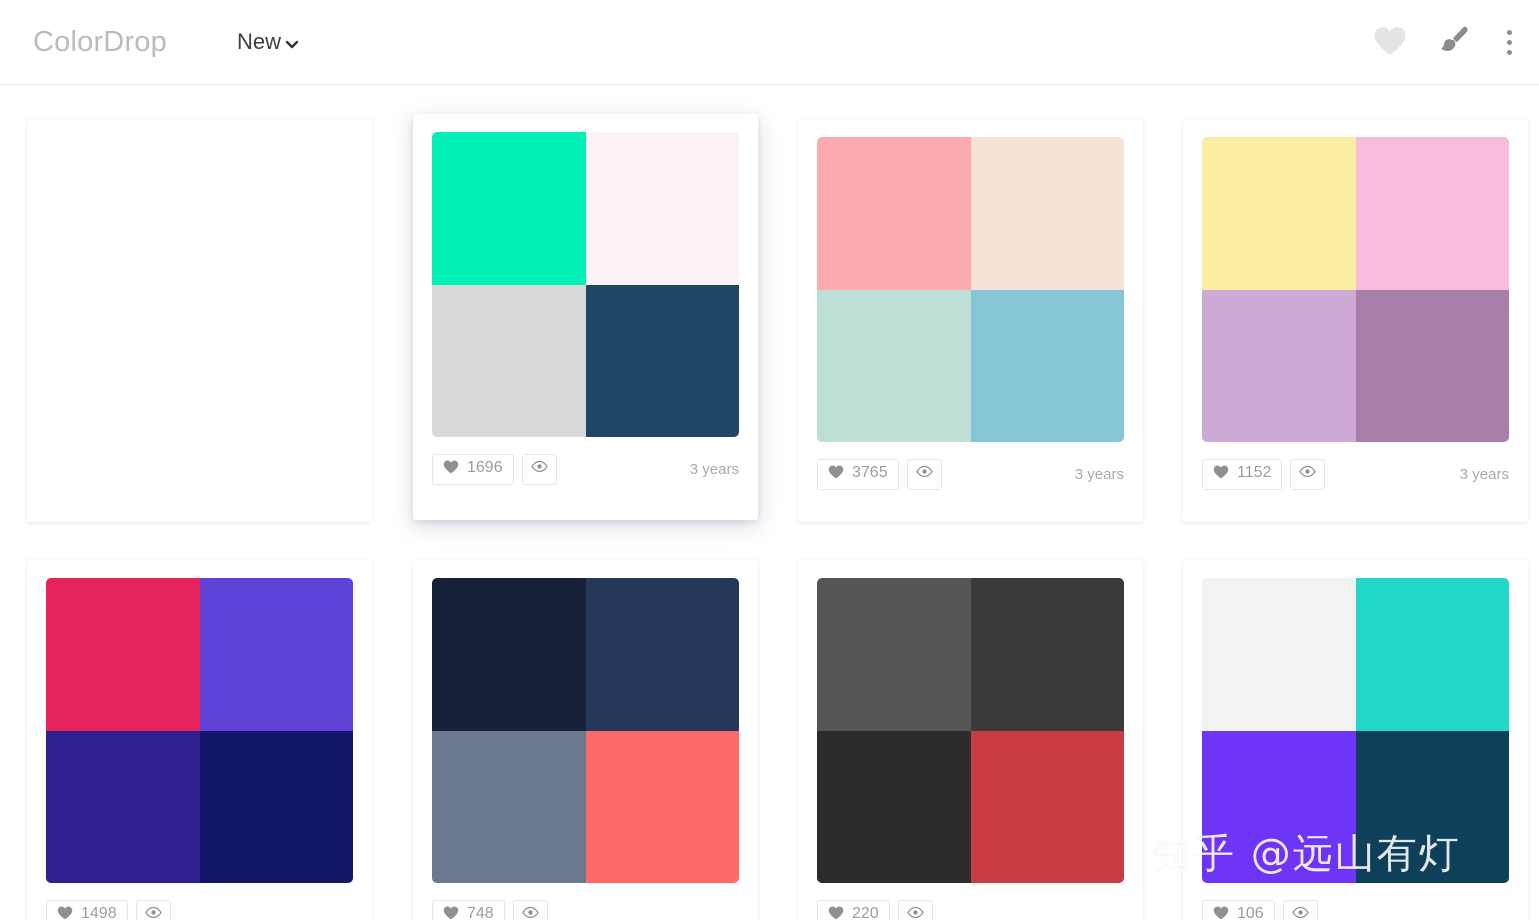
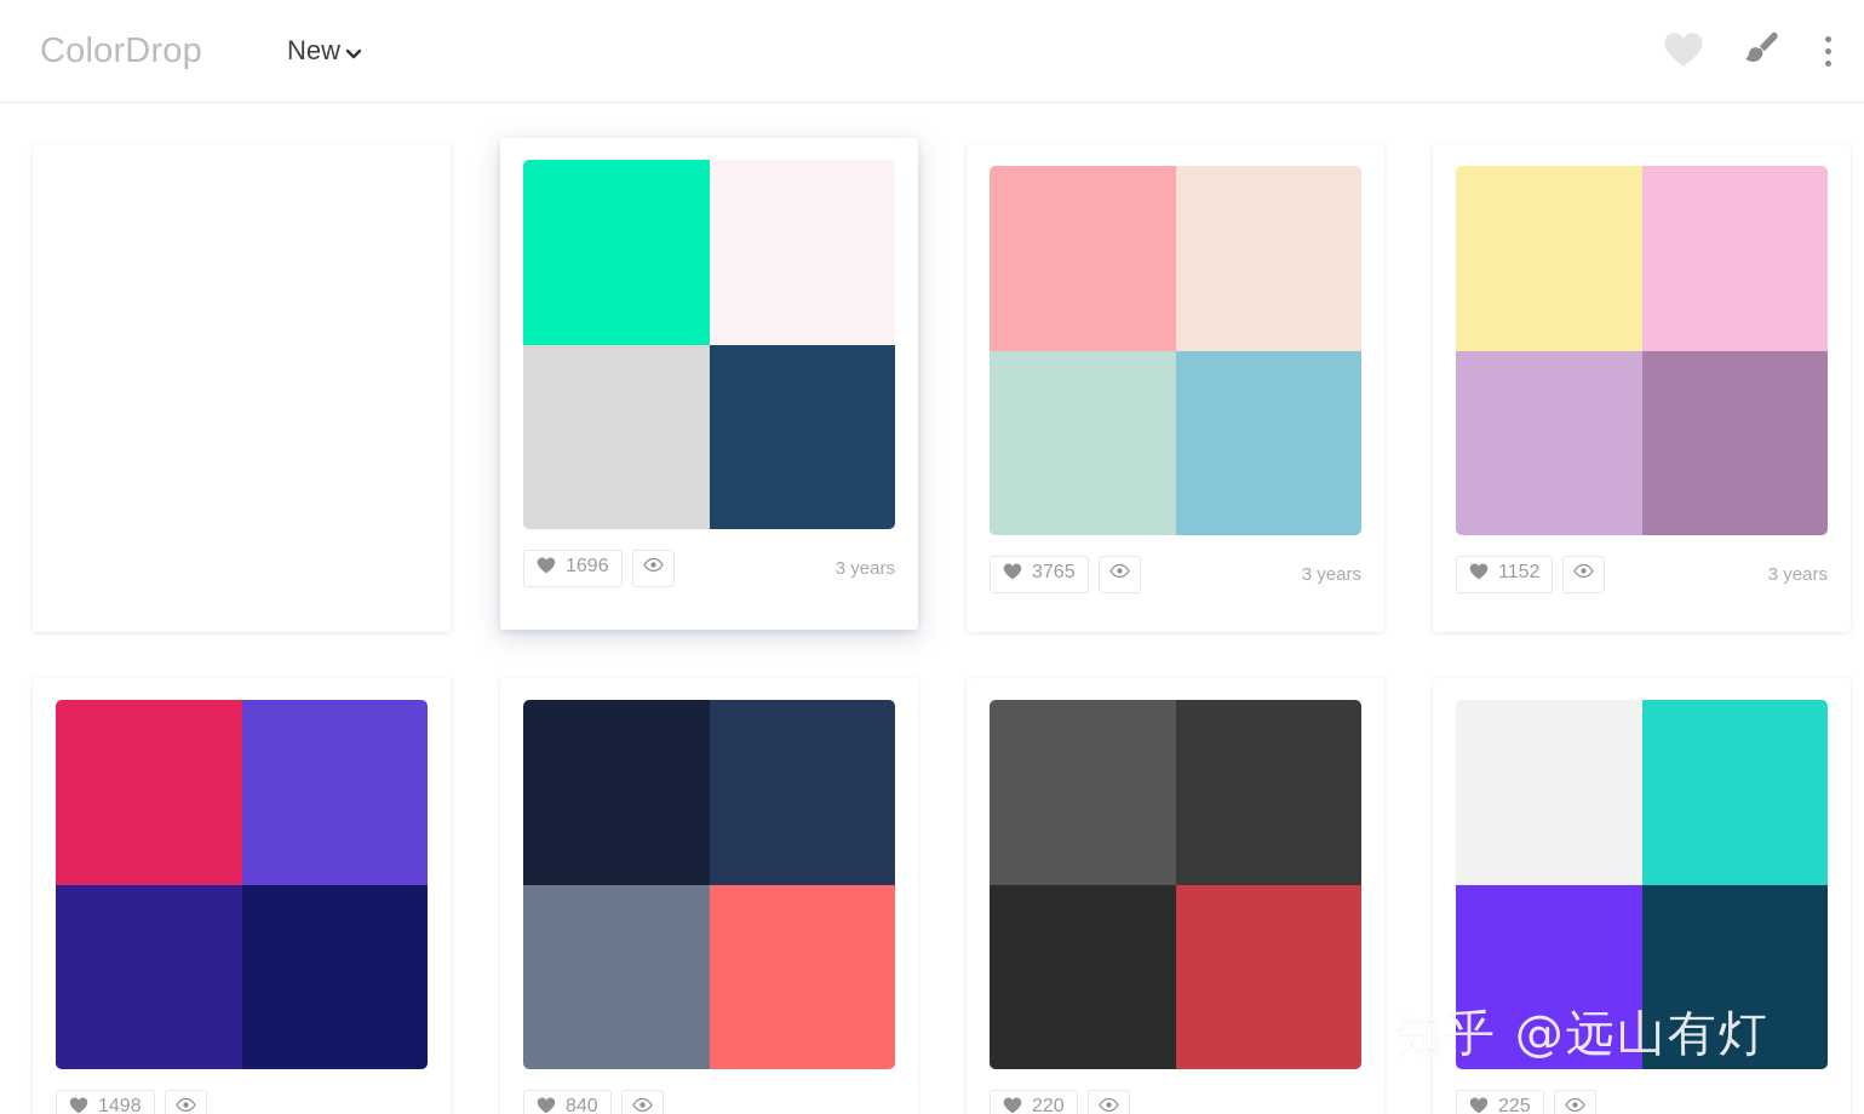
  ColorDrop
  New
  1696
  3 years
  3765
  3 years
  1152
  3 years
  1498
- 748
+ 840
  220
- 106
+ 225
  知乎 @远山有灯
